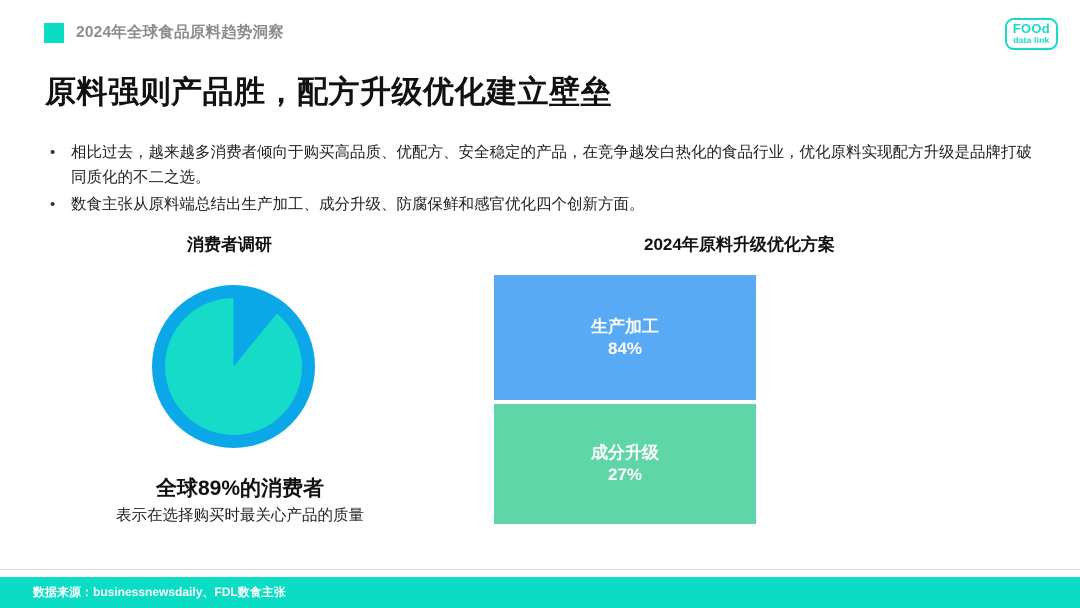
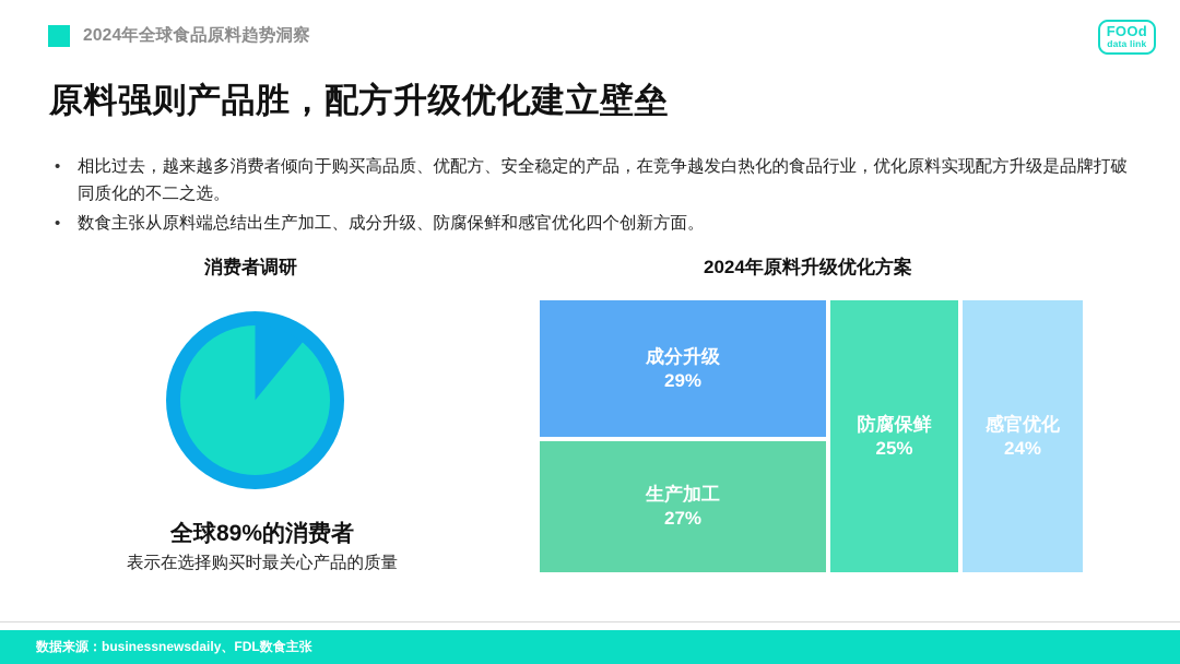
  2024年全球食品原料趋势洞察
  FOOd
  data link
  原料强则产品胜，配方升级优化建立壁垒
  •
  相比过去，越来越多消费者倾向于购买高品质、优配方、安全稳定的产品，在竞争越发白热化的食品行业，优化原料实现配方升级是品牌打破同质化的不二之选。
  •
  数食主张从原料端总结出生产加工、成分升级、防腐保鲜和感官优化四个创新方面。
  消费者调研
  全球89%的消费者
  表示在选择购买时最关心产品的质量
  2024年原料升级优化方案
- 生产加工
+ 成分升级
- 84%
+ 29%
- 成分升级
+ 生产加工
  27%
+ 防腐保鲜
+ 25%
+ 感官优化
+ 24%
  数据来源：businessnewsdaily、FDL数食主张
